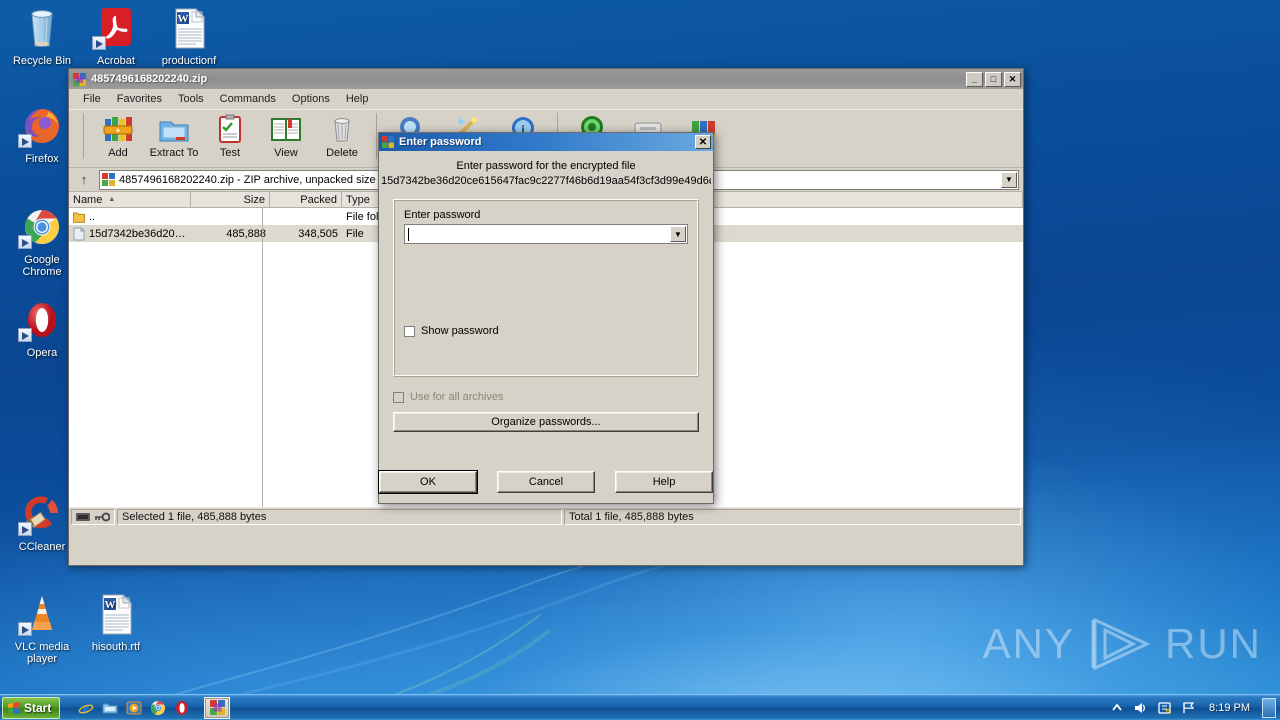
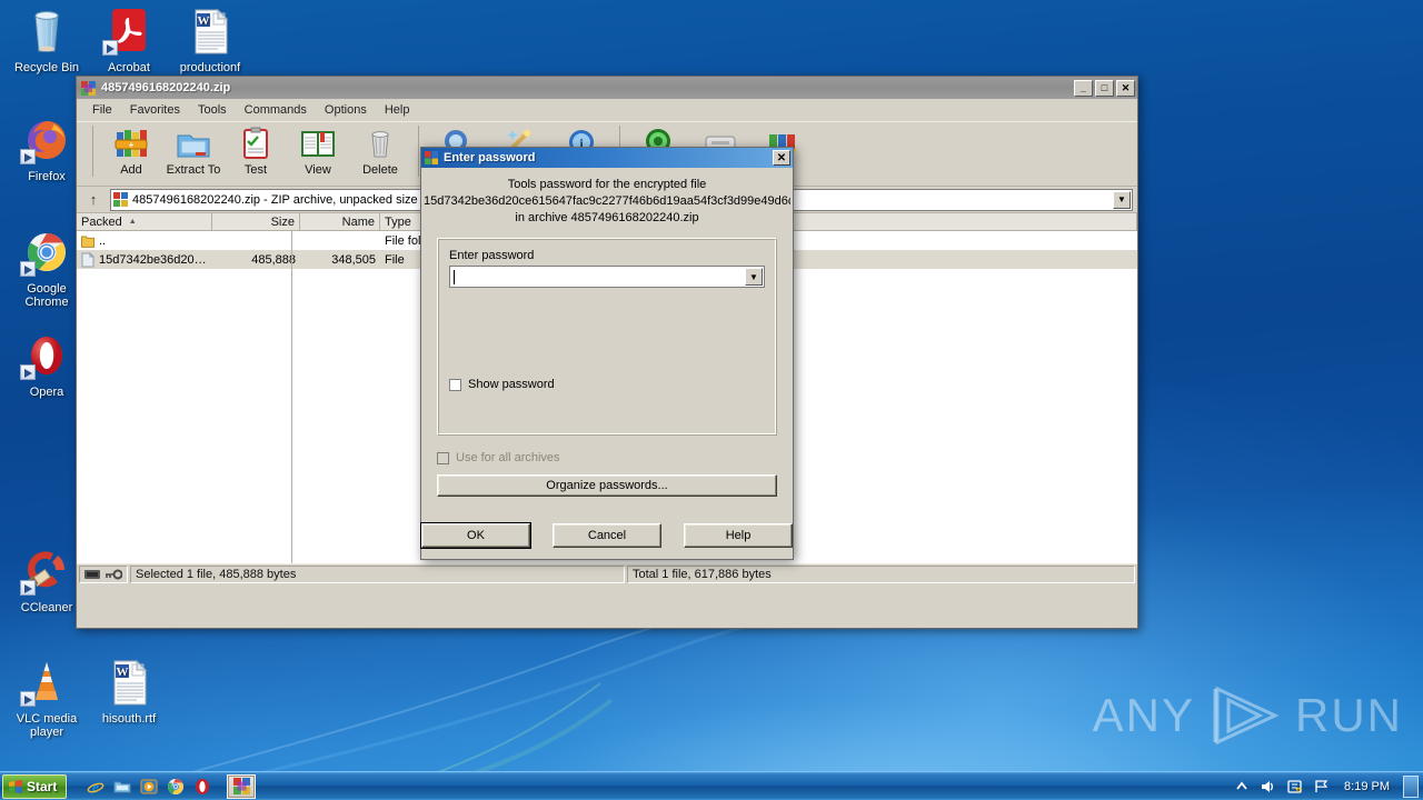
  Recycle Bin
  Acrobat
  W
  productionf
  Firefox
  Google Chrome
  Opera
  CCleaner
  VLC media player
  W
  hisouth.rtf
  ANY
  RUN
  4857496168202240.zip
  _
  □
  ✕
  File
  Favorites
  Tools
  Commands
  Options
  Help
  +
  Add
  Extract To
  Test
  View
  Delete
  i
  ↑
  4857496168202240.zip - ZIP archive, unpacked size
  ▼
- Name
+ Packed
  Size
- Packed
+ Name
  Type
  ..
  15d7342be36d20…
  485,88
  348,505
  File
  Selected 1 file, 485,888 bytes
- Total 1 file, 485,888 bytes
+ Total 1 file, 617,886 bytes
  Enter password
  ✕
- Enter password for the encrypted file
+ Tools password for the encrypted file
  15d7342be36d20ce615647fac9c2277f46b6d19aa54f3cf3d99e49d6
+ in archive 4857496168202240.zip
  Enter password
  ▼
  Show password
  Use for all archives
  Organize passwords...
  OK
  Cancel
  Help
  Start
  e
  8:19 PM
